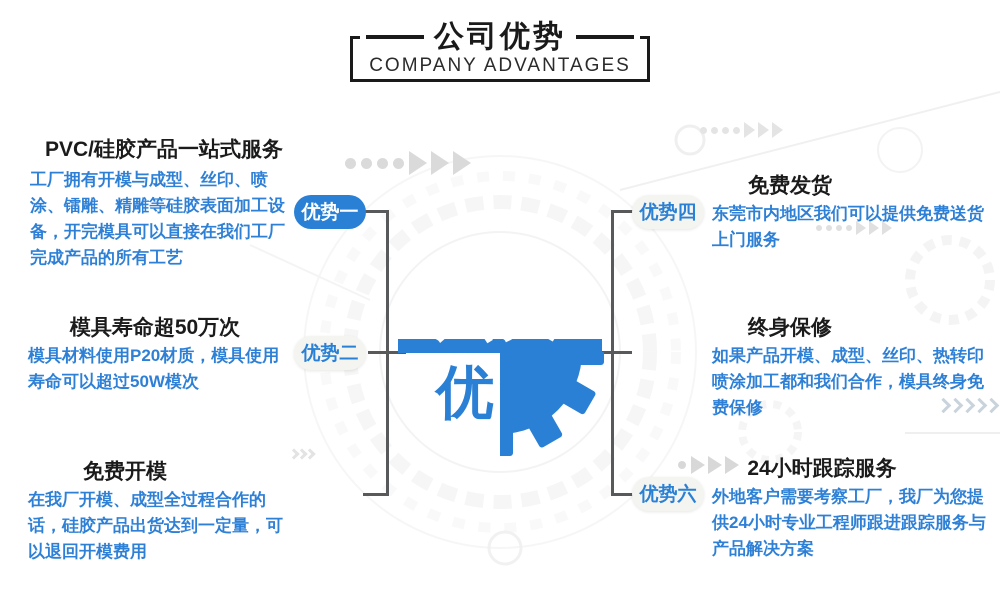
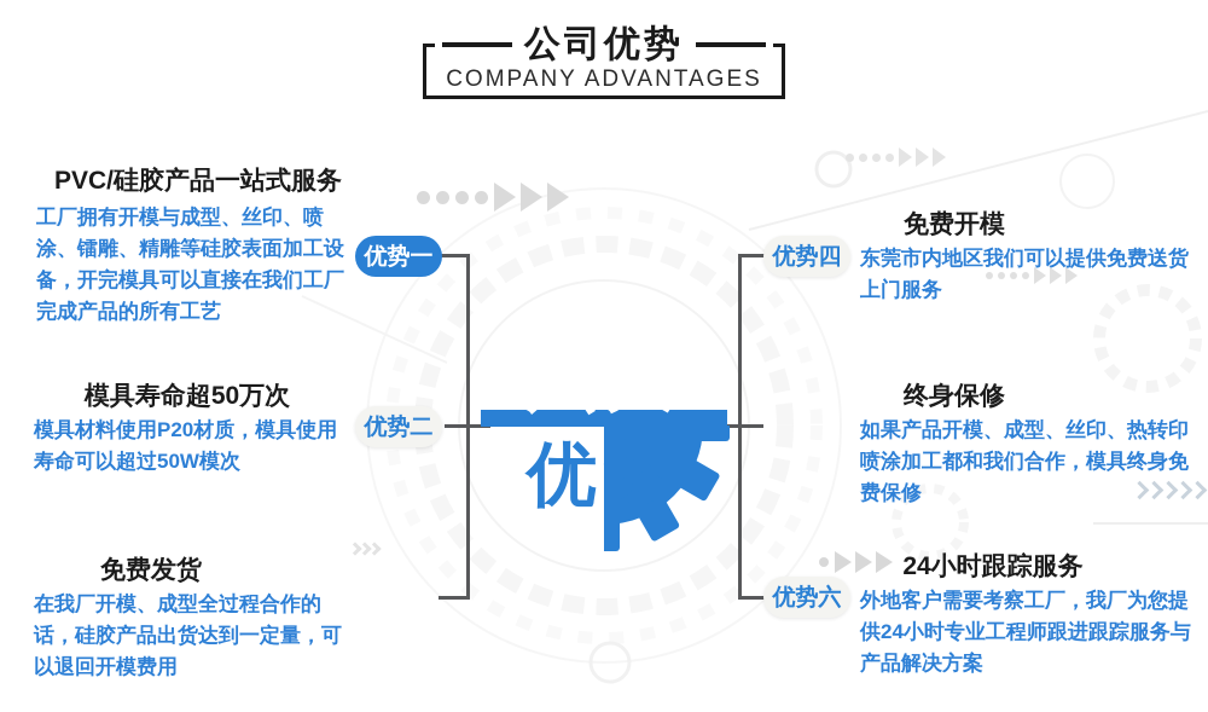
  公司优势
  COMPANY ADVANTAGES
  PVC/硅胶产品一站式服务
  工厂拥有开模与成型、丝印、喷涂、镭雕、精雕等硅胶表面加工设备，开完模具可以直接在我们工厂完成产品的所有工艺
  模具寿命超50万次
  模具材料使用P20材质，模具使用寿命可以超过50W模次
- 免费开模
+ 免费发货
  在我厂开模、成型全过程合作的话，硅胶产品出货达到一定量，可以退回开模费用
- 免费发货
+ 免费开模
  东莞市内地区我们可以提供免费送货上门服务
  终身保修
  如果产品开模、成型、丝印、热转印喷涂加工都和我们合作，模具终身免费保修
  24小时跟踪服务
  外地客户需要考察工厂，我厂为您提供24小时专业工程师跟进跟踪服务与产品解决方案
  优势一
  优势二
  优势四
  优势六
  六大
  优势
